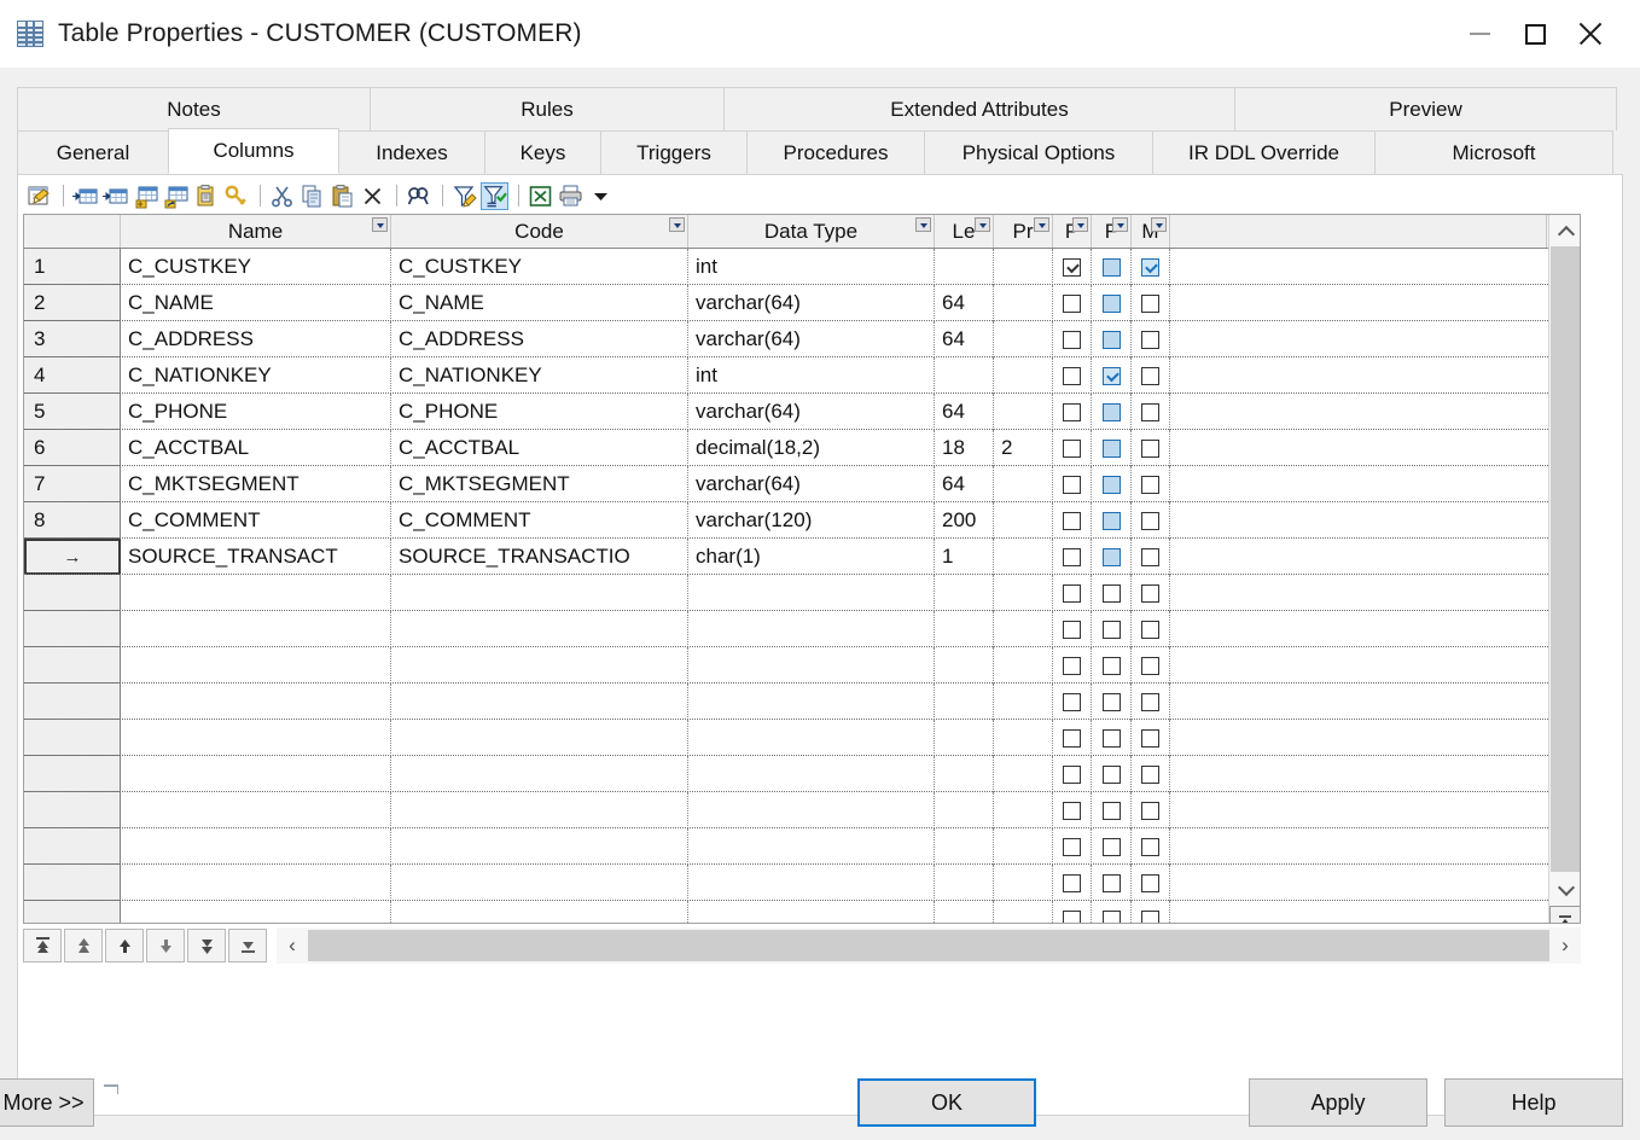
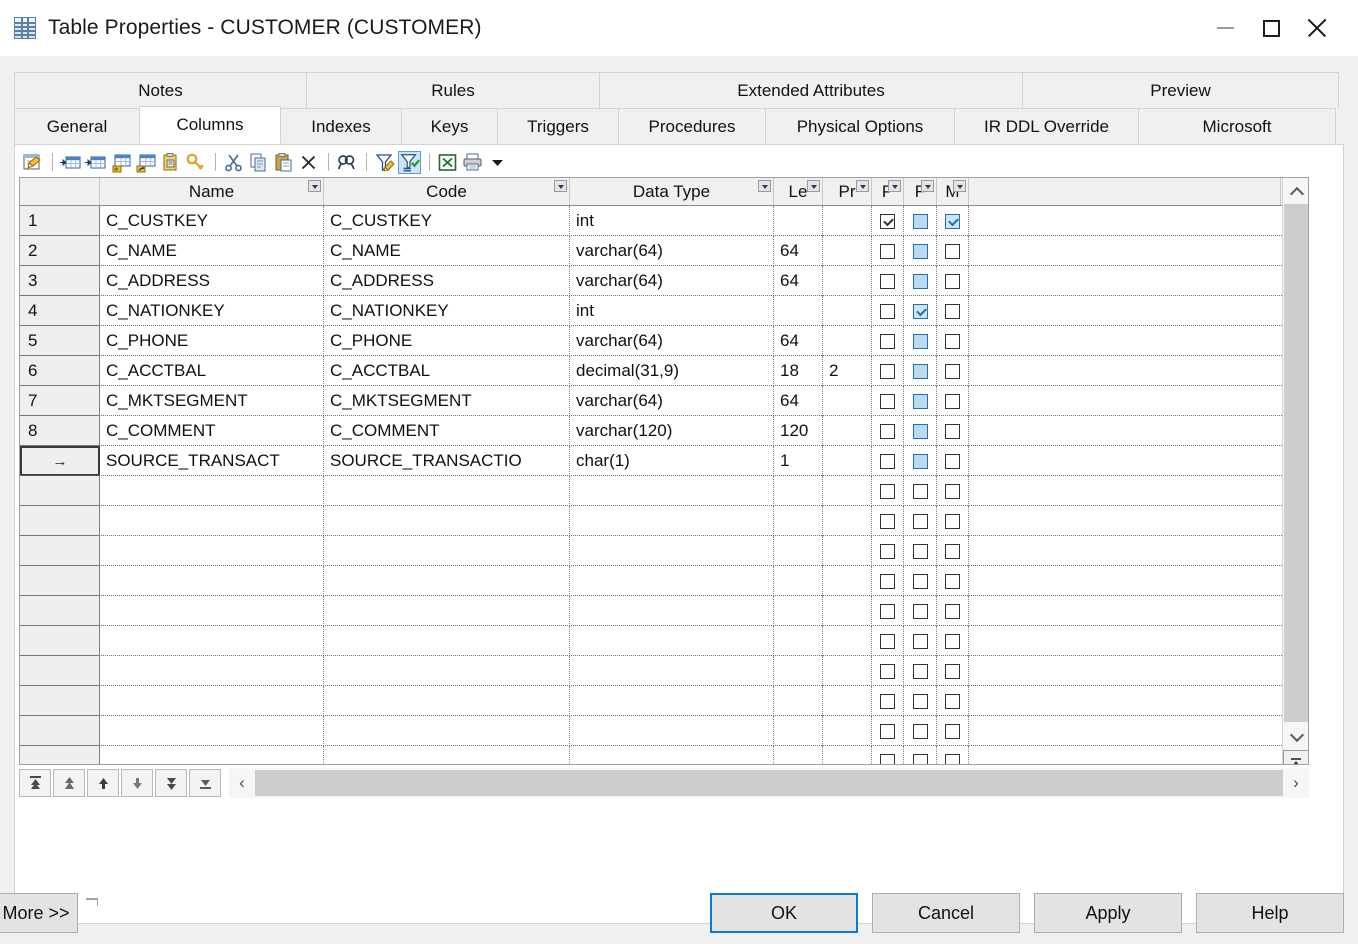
  Table Properties - CUSTOMER (CUSTOMER)
  Notes
  Rules
  Extended Attributes
  Preview
  General
  Columns
  Indexes
  Keys
  Triggers
  Procedures
  Physical Options
  IR DDL Override
  Microsoft
  Name
  Code
  Data Type
  Le
  Pr
  F
  1
  C_CUSTKEY
  C_CUSTKEY
  int
  2
  C_NAME
  C_NAME
  varchar(64)
  64
  3
  C_ADDRESS
  C_ADDRESS
  varchar(64)
  64
  4
  C_NATIONKEY
  C_NATIONKEY
  int
  5
  C_PHONE
  C_PHONE
  varchar(64)
  64
  6
  C_ACCTBAL
  C_ACCTBAL
- decimal(18,2)
+ decimal(31,9)
  18
  2
  7
  C_MKTSEGMENT
  C_MKTSEGMENT
  varchar(64)
  64
  8
  C_COMMENT
  C_COMMENT
  varchar(120)
- 200
+ 120
  →
  SOURCE_TRANSACT
  SOURCE_TRANSACTIO
  char(1)
  1
  ‹
  ›
  More >>
  OK
+ Cancel
  Apply
  Help
